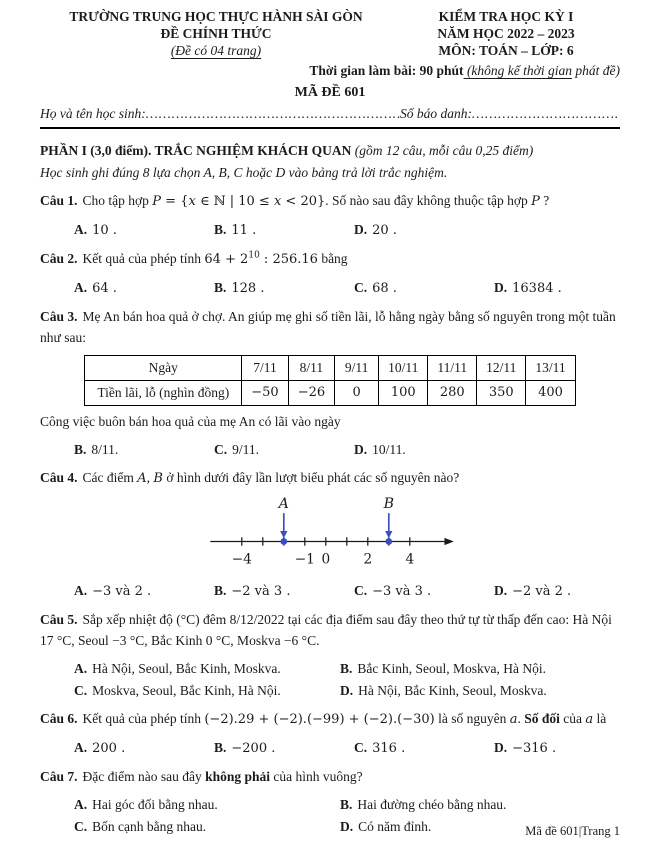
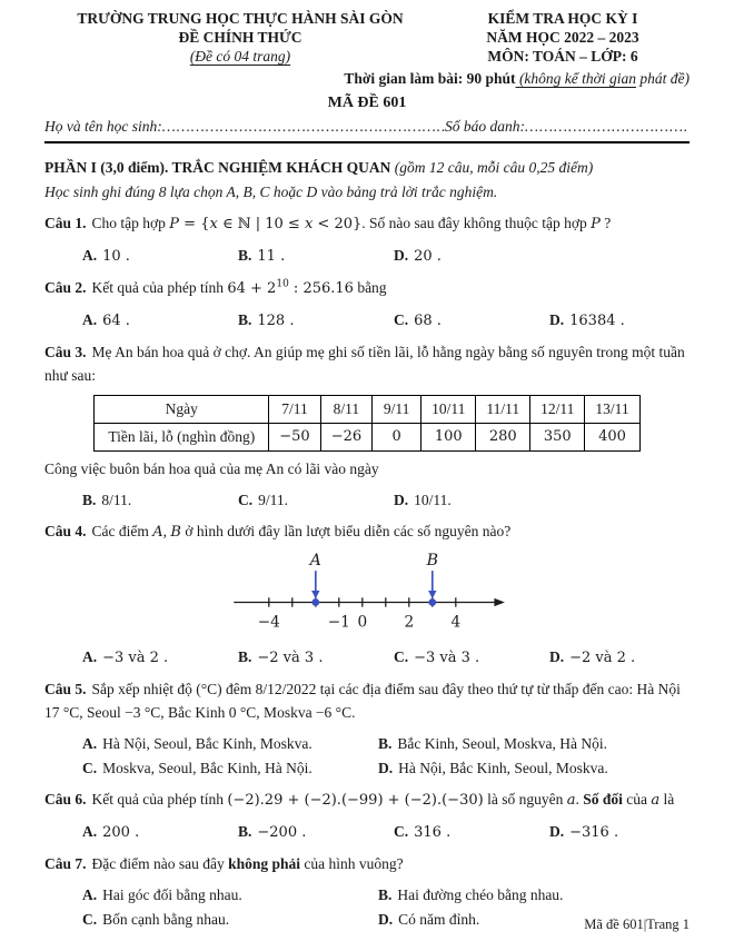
  TRƯỜNG TRUNG HỌC THỰC HÀNH SÀI GÒN
  ĐỀ CHÍNH THỨC
  (Đề có 04 trang)
  KIỂM TRA HỌC KỲ I
  NĂM HỌC 2022 – 2023
  MÔN: TOÁN – LỚP: 6
  Thời gian làm bài: 90 phút (không kể thời gian phát đề)
  MÃ ĐỀ 601
  Họ và tên học sinh:
  ……………………………………………………
  Số báo danh:
  ……………………………
  PHẦN I (3,0 điểm). TRẮC NGHIỆM KHÁCH QUAN (gồm 12 câu, mỗi câu 0,25 điểm)
  Học sinh ghi đúng 8 lựa chọn A, B, C hoặc D vào bảng trả lời trắc nghiệm.
  Câu 1. Cho tập hợp P = {x ∈ ℕ | 10 ≤ x < 20}. Số nào sau đây không thuộc tập hợp P ?
  A. 10 .
  B. 11 .
  D. 20 .
  Câu 2. Kết quả của phép tính 64 + 210 : 256.16 bằng
  A. 64 .
  B. 128 .
  C. 68 .
  D. 16384 .
  Câu 3. Mẹ An bán hoa quả ở chợ. An giúp mẹ ghi số tiền lãi, lỗ hằng ngày bằng số nguyên trong một tuần như sau:
  Ngày	7/11	8/11	9/11	10/11	11/11	12/11	13/11
  Tiền lãi, lỗ (nghìn đồng)	−50	−26	0	100	280	350	400
  Công việc buôn bán hoa quả của mẹ An có lãi vào ngày
  B. 8/11.
  C. 9/11.
  D. 10/11.
- Câu 4. Các điểm A, B ở hình dưới đây lần lượt biểu phát các số nguyên nào?
+ Câu 4. Các điểm A, B ở hình dưới đây lần lượt biểu diễn các số nguyên nào?
  A
  B
  −4
  −1
  0
  2
  4
  A. −3 và 2 .
  B. −2 và 3 .
  C. −3 và 3 .
  D. −2 và 2 .
  Câu 5. Sắp xếp nhiệt độ (°C) đêm 8/12/2022 tại các địa điểm sau đây theo thứ tự từ thấp đến cao: Hà Nội 17 °C, Seoul −3 °C, Bắc Kinh 0 °C, Moskva −6 °C.
  A. Hà Nội, Seoul, Bắc Kinh, Moskva.
  B. Bắc Kinh, Seoul, Moskva, Hà Nội.
  C. Moskva, Seoul, Bắc Kinh, Hà Nội.
  D. Hà Nội, Bắc Kinh, Seoul, Moskva.
  Câu 6. Kết quả của phép tính (−2).29 + (−2).(−99) + (−2).(−30) là số nguyên a. Số đối của a là
  A. 200 .
  B. −200 .
  C. 316 .
  D. −316 .
  Câu 7. Đặc điểm nào sau đây không phải của hình vuông?
  A. Hai góc đối bằng nhau.
  B. Hai đường chéo bằng nhau.
  C. Bốn cạnh bằng nhau.
  D. Có năm đỉnh.
  Mã đề 601|Trang 1
